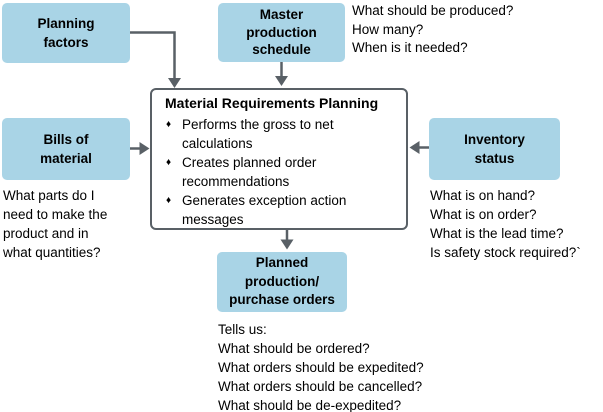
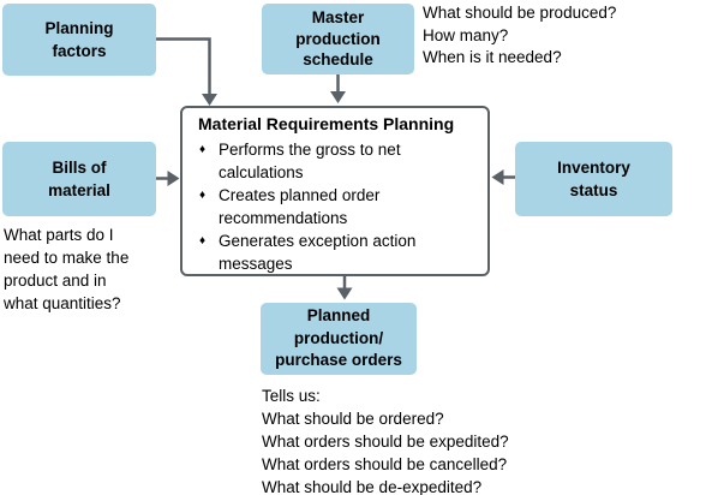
  Planning
  factors
  Master
  production
  schedule
  Bills of
  material
  Inventory
  status
  Planned
  production/
  purchase orders
  Material Requirements Planning
  ♦
  Performs the gross to net
  calculations
  ♦
  Creates planned order
  recommendations
  ♦
  Generates exception action
  messages
  What should be produced?
  How many?
  When is it needed?
  What parts do I
  need to make the
  product and in
  what quantities?
- What is on hand?
- What is on order?
- What is the lead time?
- Is safety stock required?`
  Tells us:
  What should be ordered?
  What orders should be expedited?
  What orders should be cancelled?
  What should be de-expedited?
